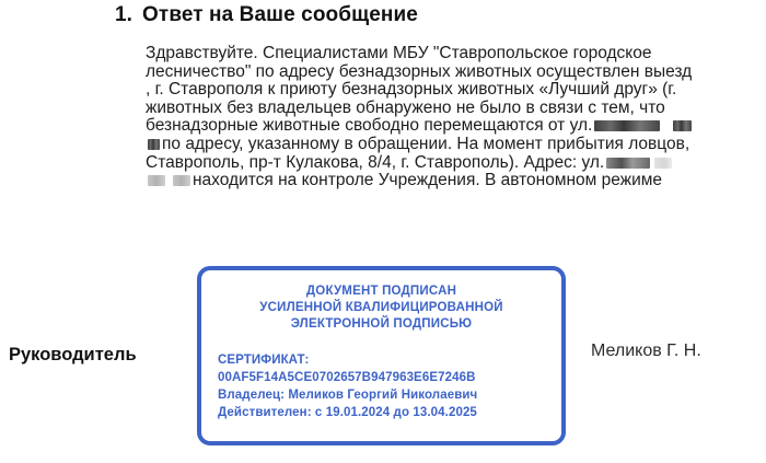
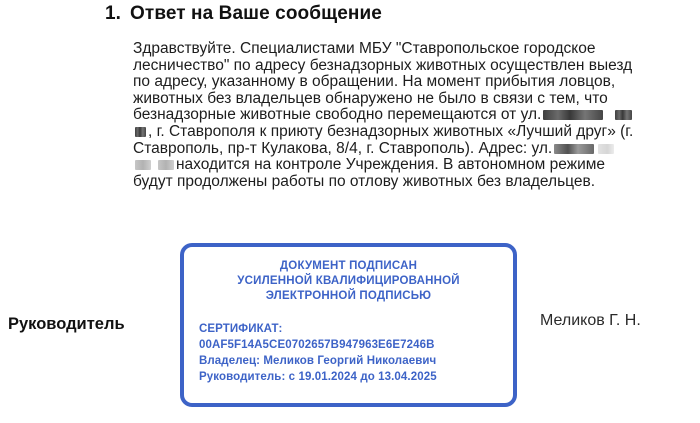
  1. Ответ на Ваше сообщение
  Здравствуйте. Специалистами МБУ "Ставропольское городское
  лесничество" по адресу безнадзорных животных осуществлен выезд
- , г. Ставрополя к приюту безнадзорных животных «Лучший друг» (г.
+ по адресу, указанному в обращении. На момент прибытия ловцов,
  животных без владельцев обнаружено не было в связи с тем, что
  безнадзорные животные свободно перемещаются от ул.
- по адресу, указанному в обращении. На момент прибытия ловцов,
+ , г. Ставрополя к приюту безнадзорных животных «Лучший друг» (г.
  Ставрополь, пр-т Кулакова, 8/4, г. Ставрополь). Адрес: ул.
  находится на контроле Учреждения. В автономном режиме
+ будут продолжены работы по отлову животных без владельцев.
  ДОКУМЕНТ ПОДПИСАН
  УСИЛЕННОЙ КВАЛИФИЦИРОВАННОЙ
  ЭЛЕКТРОННОЙ ПОДПИСЬЮ
  СЕРТИФИКАТ:
  00AF5F14A5CE0702657B947963E6E7246B
  Владелец: Меликов Георгий Николаевич
- Действителен: с 19.01.2024 до 13.04.2025
+ Руководитель: с 19.01.2024 до 13.04.2025
  Руководитель
  Меликов Г. Н.
